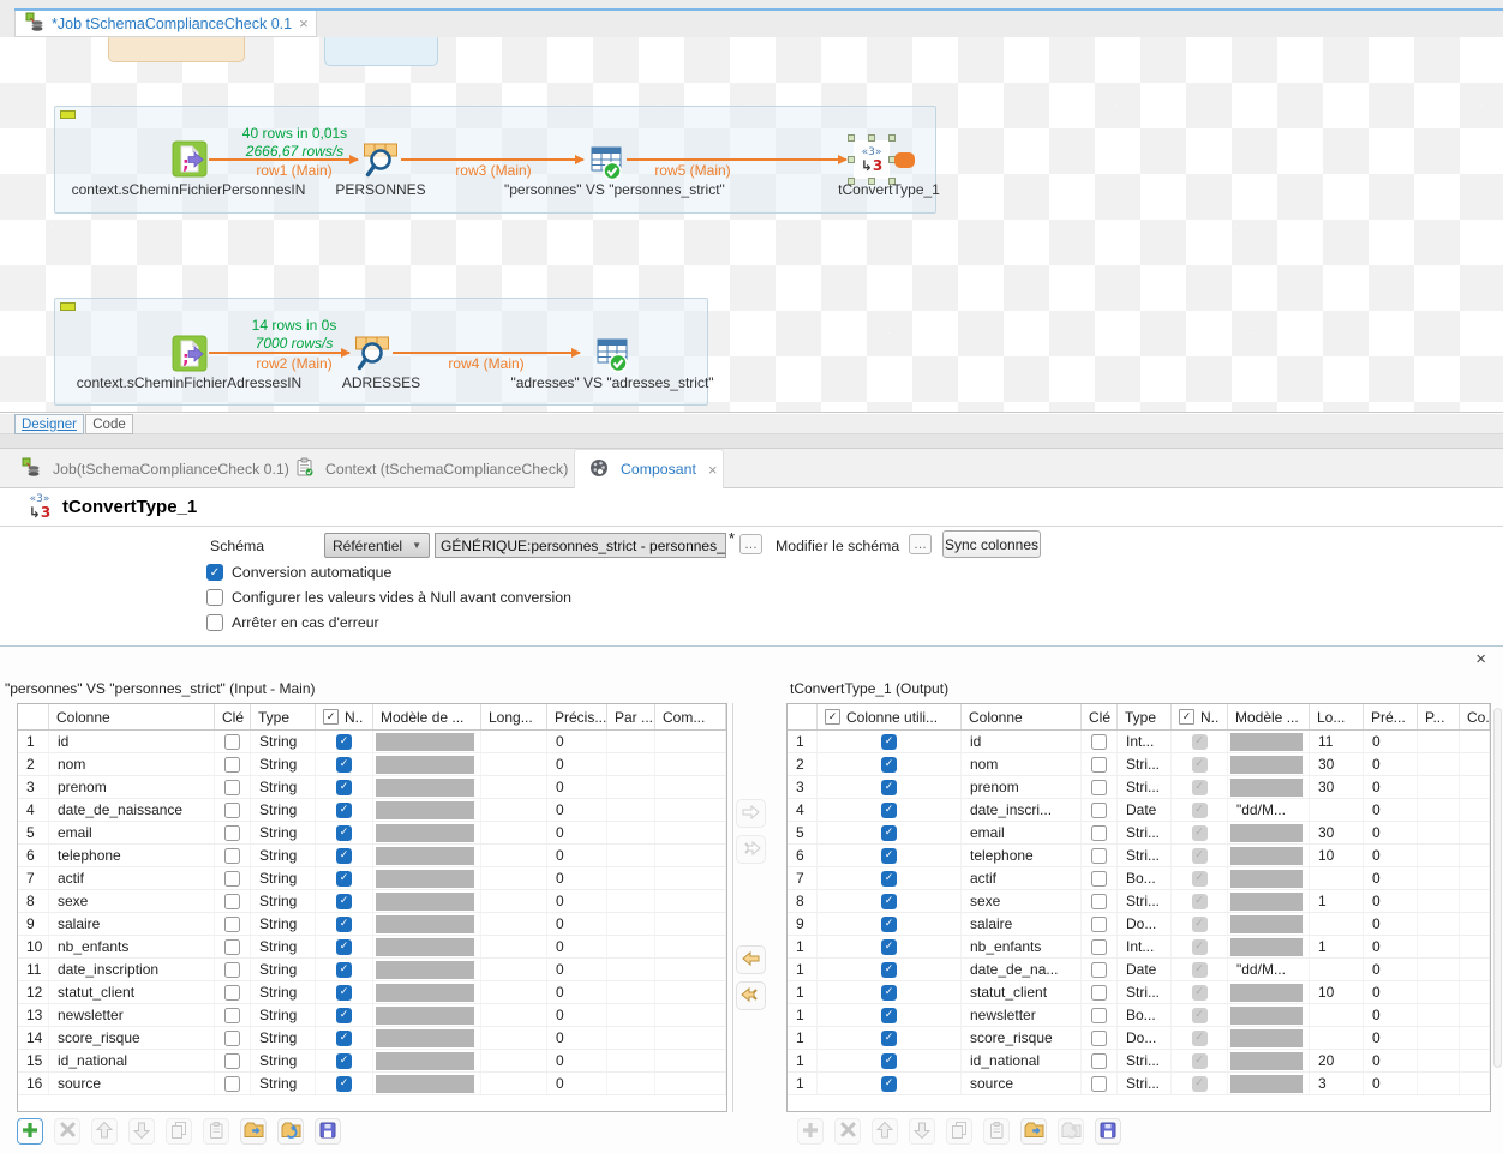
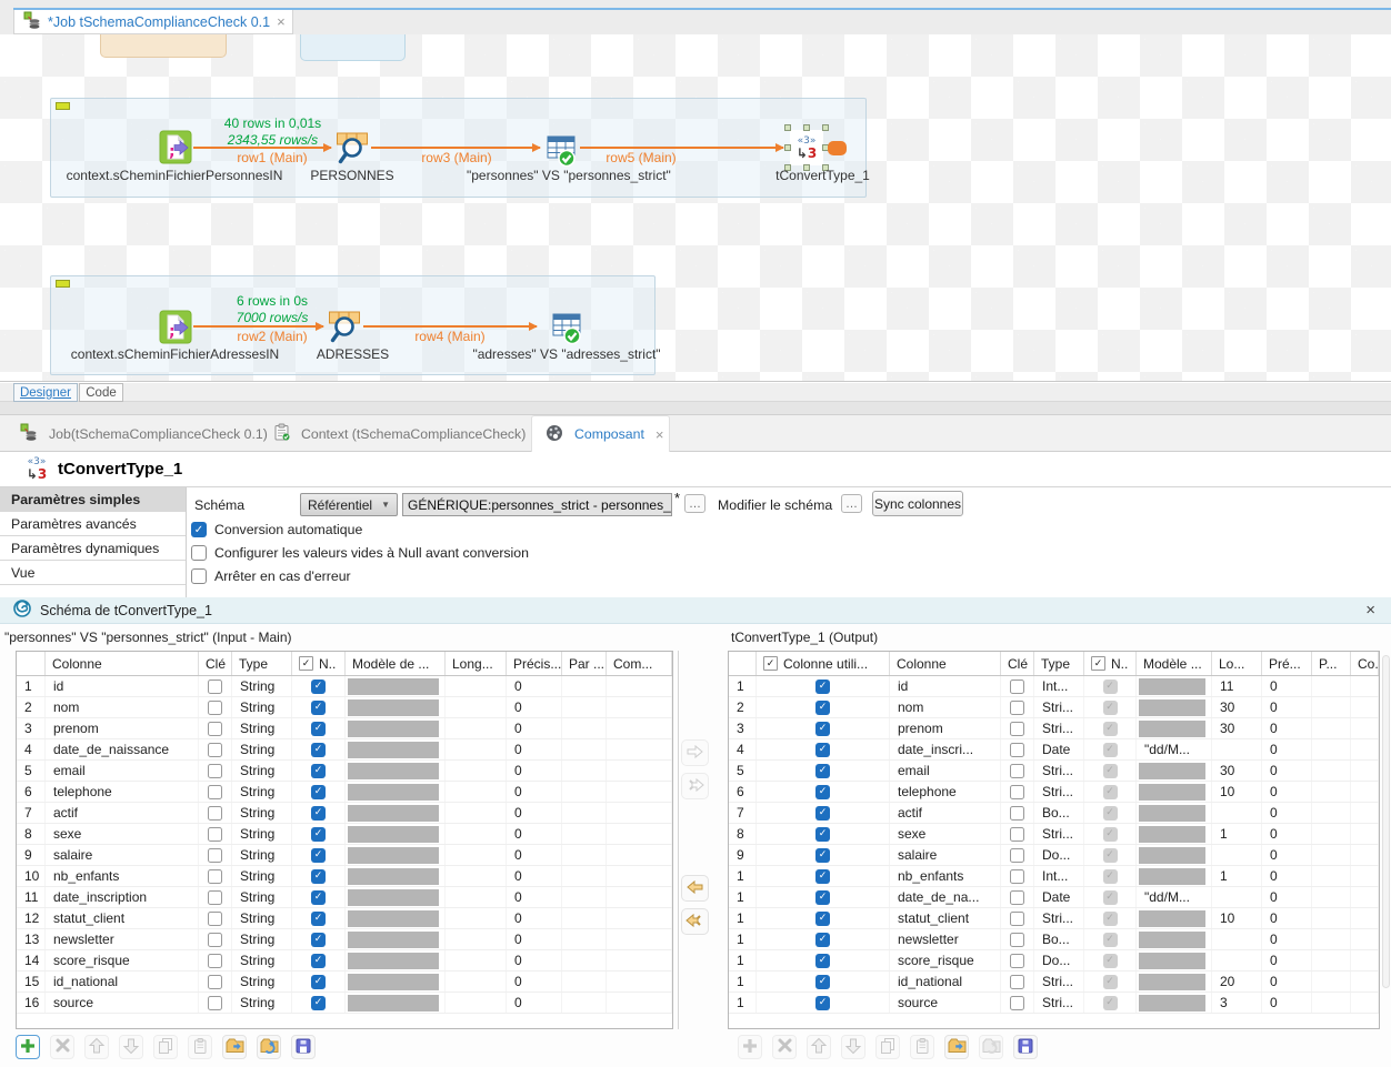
  *Job tSchemaComplianceCheck 0.1
  ×
  ;
  context.sCheminFichierPersonnesIN
  40 rows in 0,01s
- 2666,67 rows/s
+ 2343,55 rows/s
  row1 (Main)
  PERSONNES
  row3 (Main)
  "personnes" VS "personnes_strict"
  row5 (Main)
  «3»
  ↳3
  tConvertType_1
  ;
  context.sCheminFichierAdressesIN
- 14 rows in 0s
+ 6 rows in 0s
  7000 rows/s
  row2 (Main)
  ADRESSES
  row4 (Main)
  "adresses" VS "adresses_strict"
  Designer
  Code
  Job(tSchemaComplianceCheck 0.1)
  Context (tSchemaComplianceCheck)
  Composant
  ×
  «3»
  ↳3
  tConvertType_1
+ Paramètres simples
+ Paramètres avancés
+ Paramètres dynamiques
+ Vue
  Schéma
  Référentiel
  ▼
  GÉNÉRIQUE:personnes_strict - personnes_
  *
  …
  Modifier le schéma
  …
  Sync colonnes
  Conversion automatique
  Configurer les valeurs vides à Null avant conversion
  Arrêter en cas d'erreur
+ Schéma de tConvertType_1
  ×
  "personnes" VS "personnes_strict" (Input - Main)
  tConvertType_1 (Output)
  Colonne
  Clé
  Type
  ✓
  N..
  Modèle de ...
  Long...
  Précis...
  Par ...
  Com...
  1
  id
  String
  0
  2
  nom
  String
  0
  3
  prenom
  String
  0
  4
  date_de_naissance
  String
  0
  5
  email
  String
  0
  6
  telephone
  String
  0
  7
  actif
  String
  0
  8
  sexe
  String
  0
  9
  salaire
  String
  0
  10
  nb_enfants
  String
  0
  11
  date_inscription
  String
  0
  12
  statut_client
  String
  0
  13
  newsletter
  String
  0
  14
  score_risque
  String
  0
  15
  id_national
  String
  0
  16
  source
  String
  0
  ✓
  Colonne utili...
  Colonne
  Clé
  Type
  ✓
  N..
  Modèle ...
  Lo...
  Pré...
  P...
  1
  id
  Int...
  11
  0
  2
  nom
  Stri...
  30
  0
  3
  prenom
  Stri...
  30
  0
  4
  date_inscri...
  Date
  "dd/M...
  0
  5
  email
  Stri...
  30
  0
  6
  telephone
  Stri...
  10
  0
  7
  actif
  Bo...
  0
  8
  sexe
  Stri...
  1
  0
  9
  salaire
  Do...
  0
  1
  nb_enfants
  Int...
  1
  0
  1
  date_de_na...
  Date
  "dd/M...
  0
  1
  statut_client
  Stri...
  10
  0
  1
  newsletter
  Bo...
  0
  1
  score_risque
  Do...
  0
  1
  id_national
  Stri...
  20
  0
  1
  source
  Stri...
  3
  0
